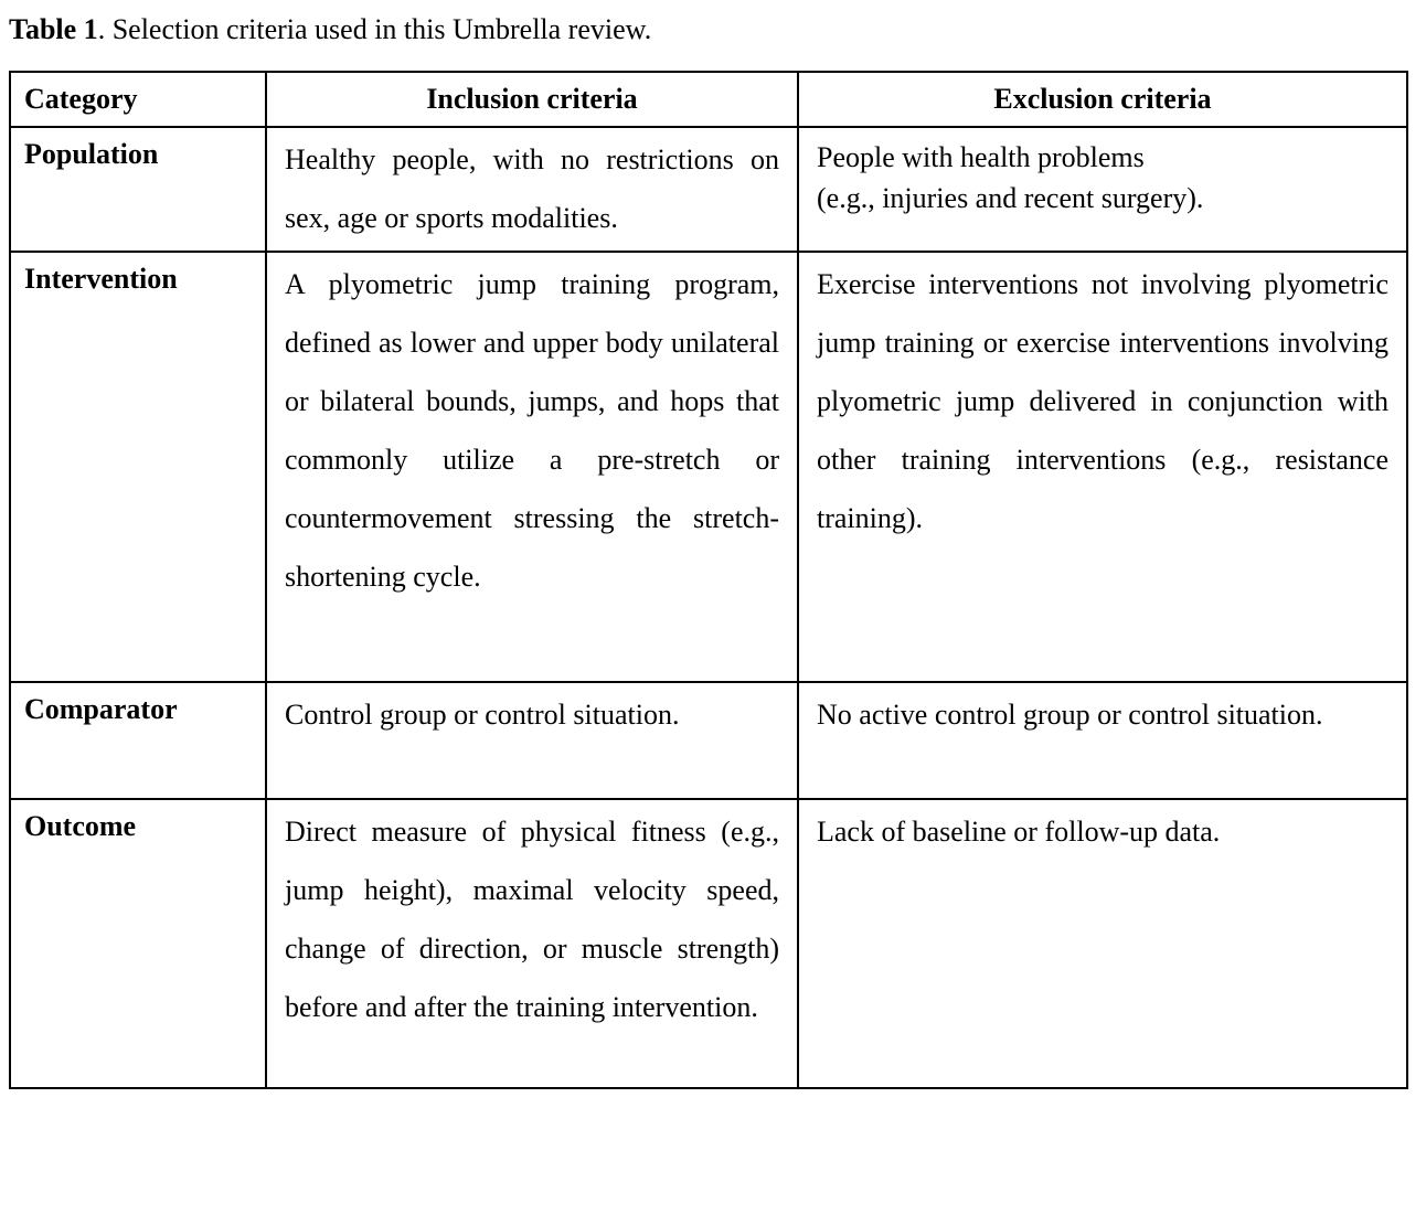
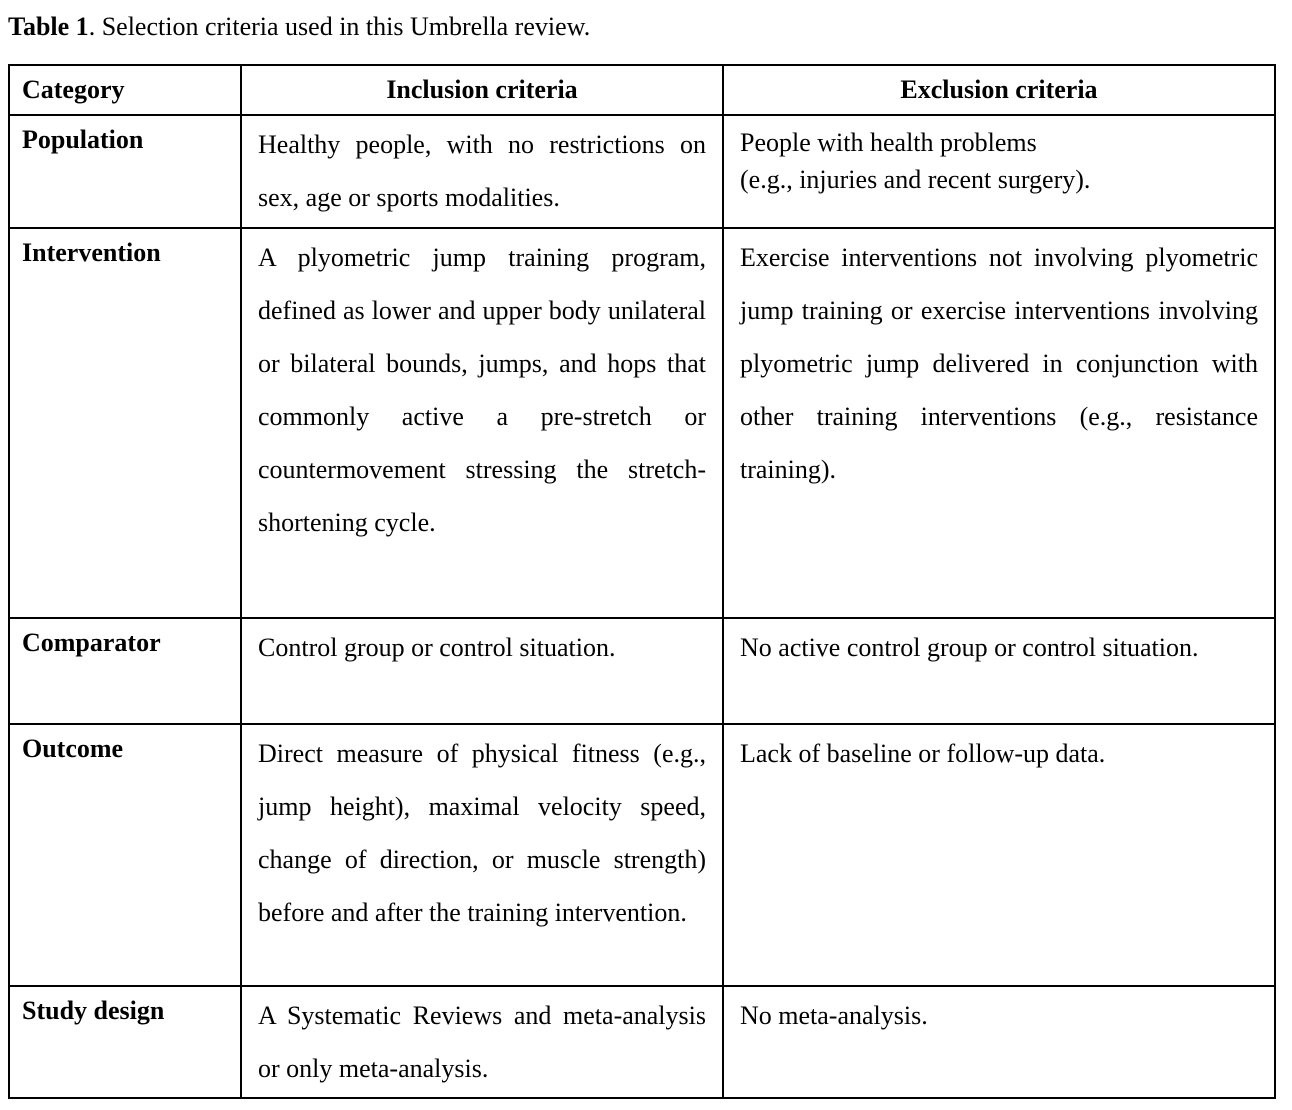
  Table 1. Selection criteria used in this Umbrella review.
  Category	Inclusion criteria	Exclusion criteria
  Population	Healthy people, with no restrictions on sex, age or sports modalities.	People with health problems (e.g., injuries and recent surgery).
- Intervention	A plyometric jump training program, defined as lower and upper body unilateral or bilateral bounds, jumps, and hops that commonly utilize a pre-stretch or countermovement stressing the stretch-shortening cycle.	Exercise interventions not involving plyometric jump training or exercise interventions involving plyometric jump delivered in conjunction with other training interventions (e.g., resistance training).
+ Intervention	A plyometric jump training program, defined as lower and upper body unilateral or bilateral bounds, jumps, and hops that commonly active a pre-stretch or countermovement stressing the stretch-shortening cycle.	Exercise interventions not involving plyometric jump training or exercise interventions involving plyometric jump delivered in conjunction with other training interventions (e.g., resistance training).
  Comparator	Control group or control situation.	No active control group or control situation.
  Outcome	Direct measure of physical fitness (e.g., jump height), maximal velocity speed, change of direction, or muscle strength) before and after the training intervention.	Lack of baseline or follow-up data.
+ Study design	A Systematic Reviews and meta-analysis or only meta-analysis.	No meta-analysis.
